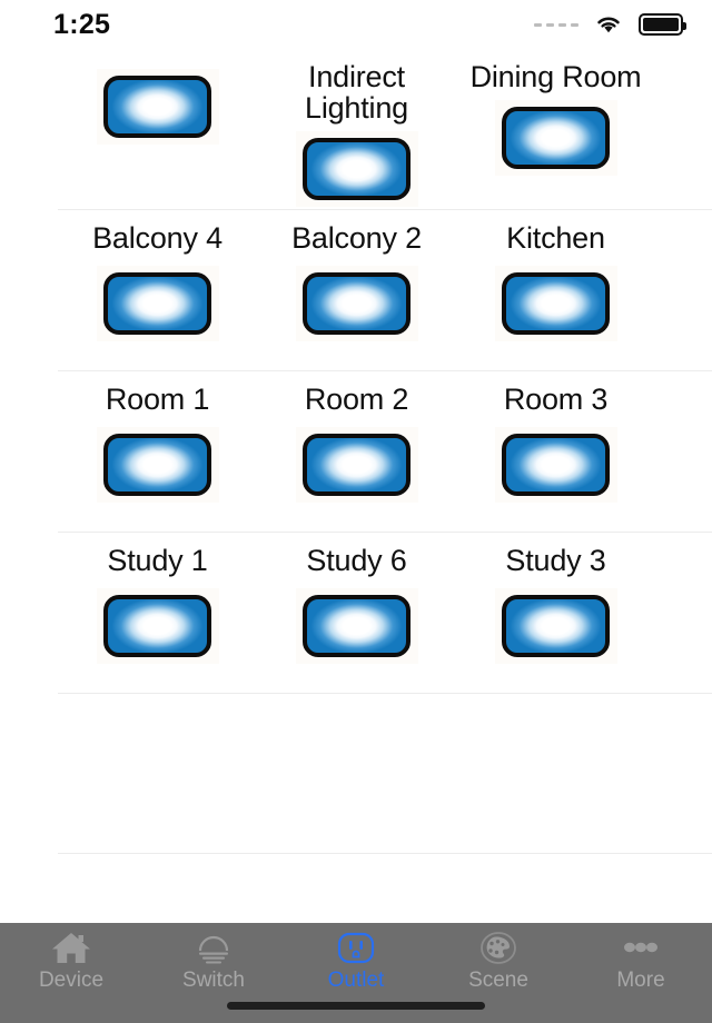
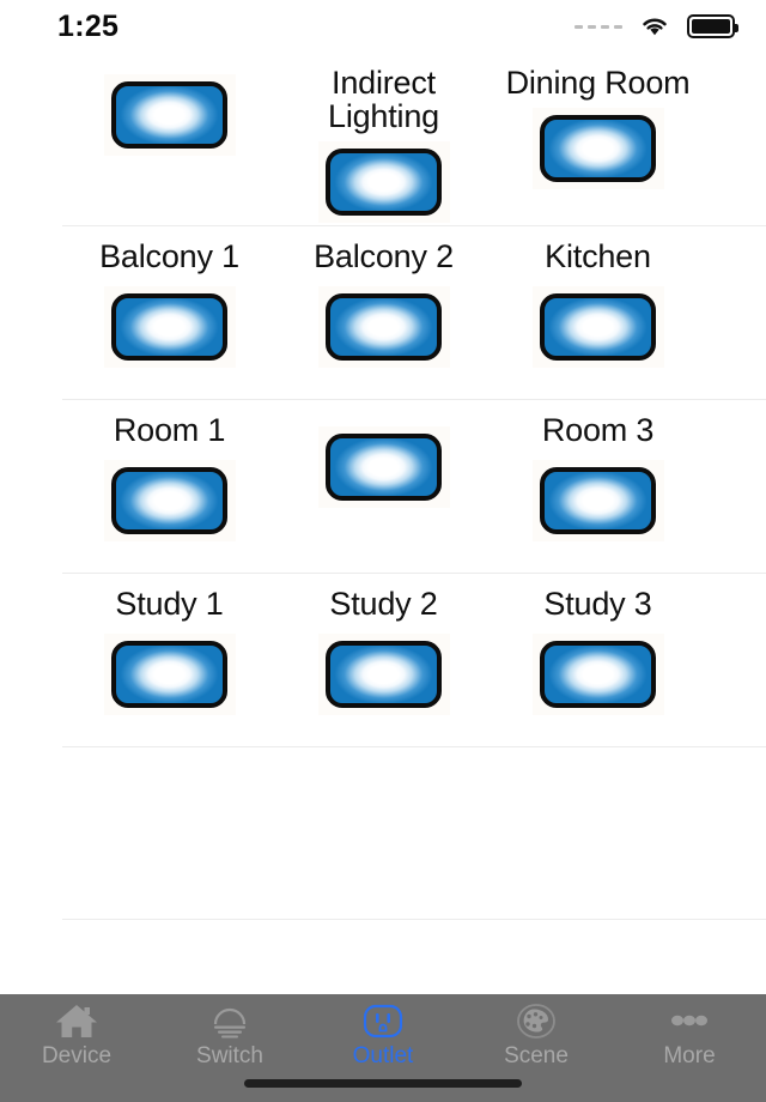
  1:25
  Indirect Lighting
  Dining Room
- Balcony 4
+ Balcony 1
  Balcony 2
  Kitchen
  Room 1
- Room 2
  Room 3
  Study 1
- Study 6
+ Study 2
  Study 3
  Device
  Switch
  Outlet
  Scene
  More
